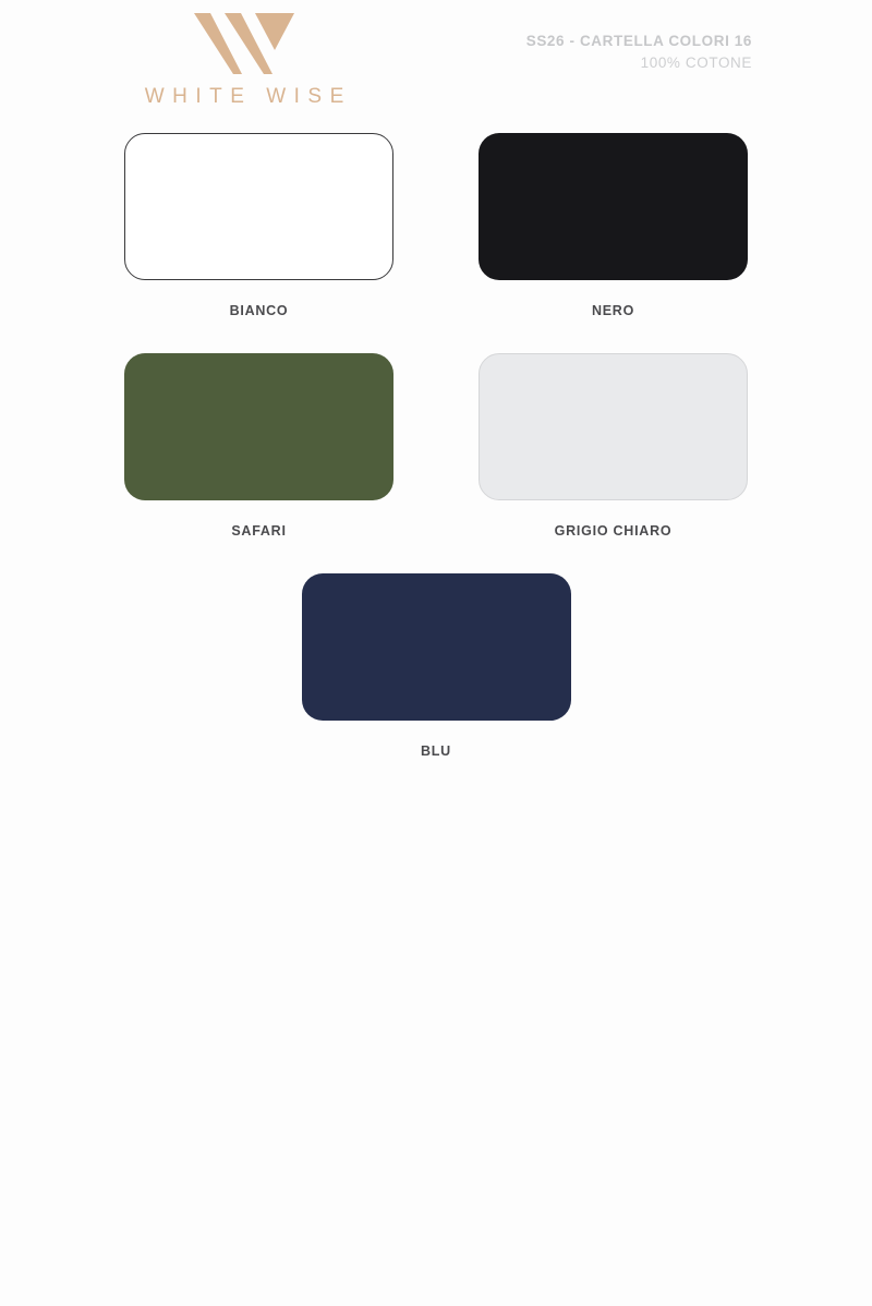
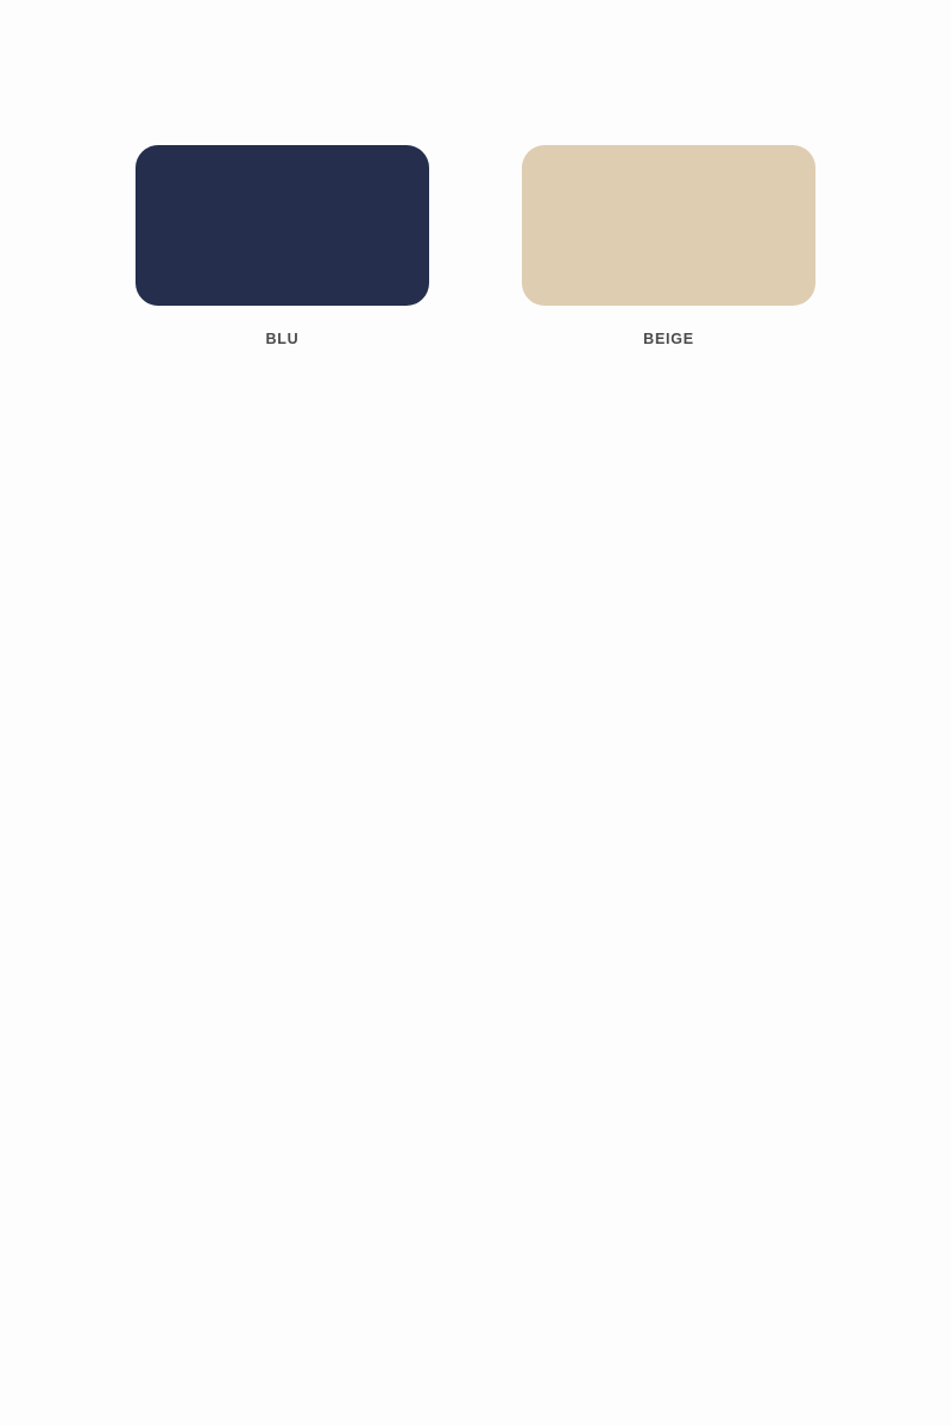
- WHITE WISE
- SS26 - CARTELLA COLORI 16
- 100% COTONE
- BIANCO
- NERO
- SAFARI
- GRIGIO CHIARO
  BLU
+ BEIGE
